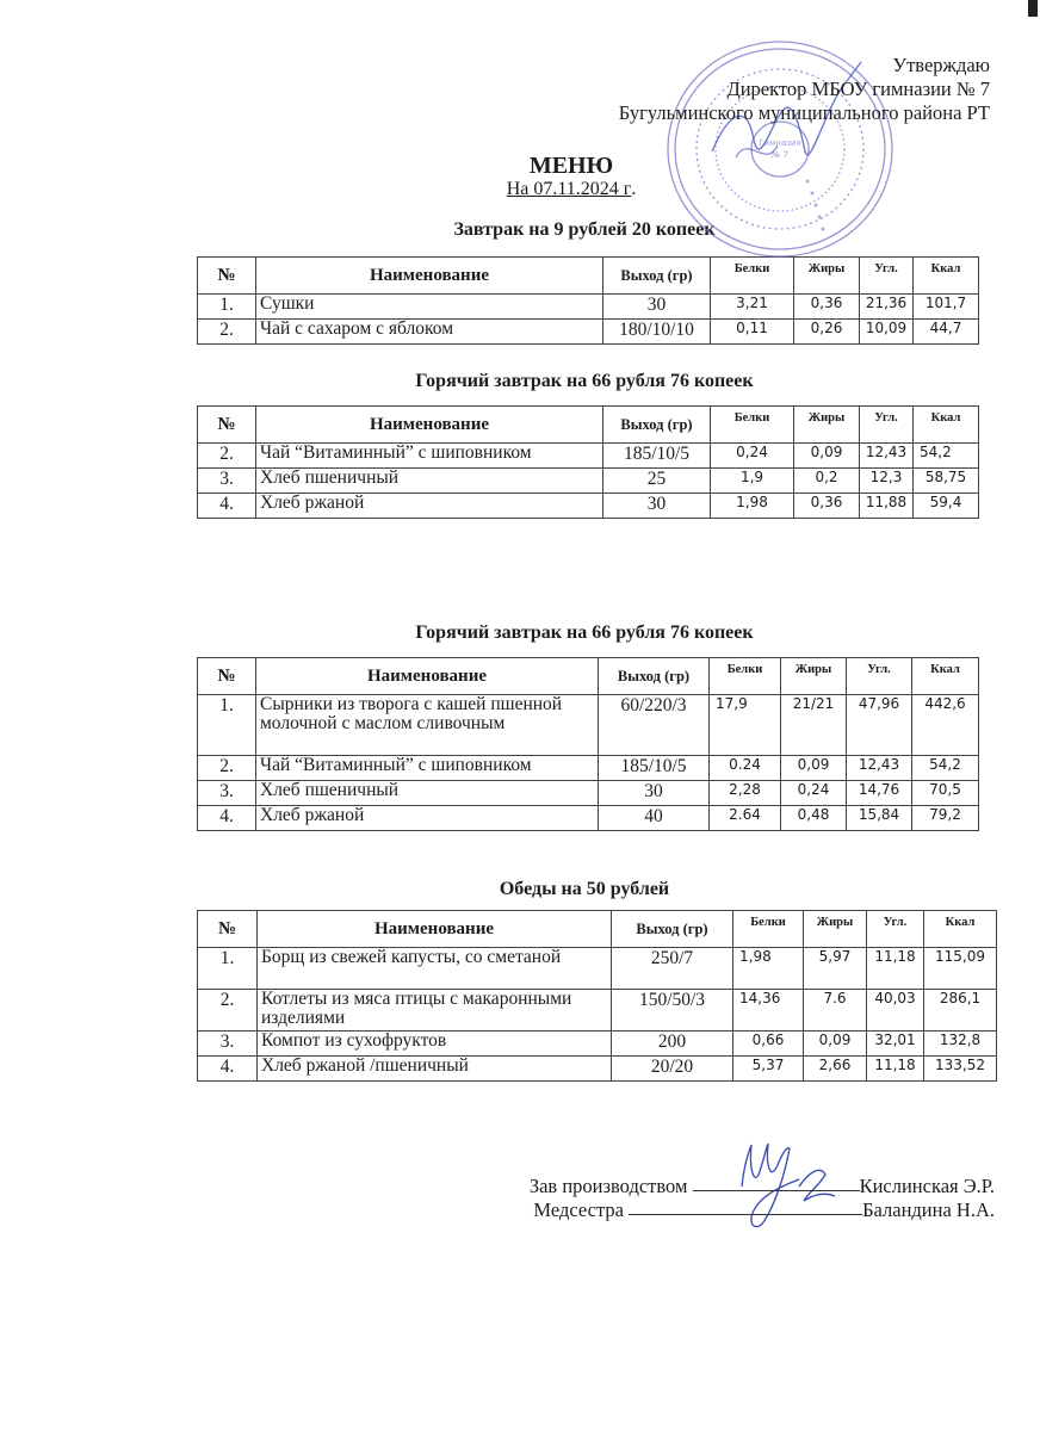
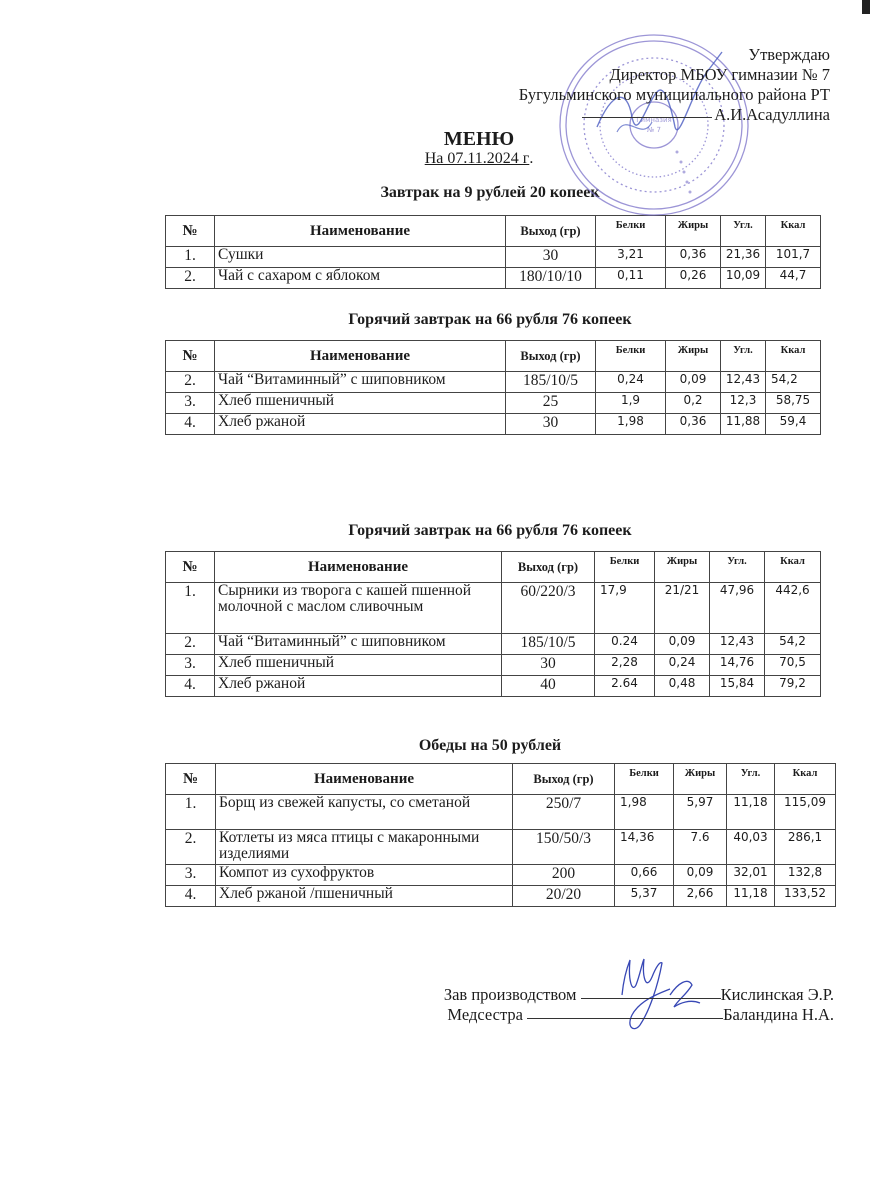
  Гимназия
  № 7
  Утверждаю
  Директор МБОУ гимназии № 7
  Бугульминского муниципального района РТ
+ А.И.Асадуллина
  МЕНЮ
  На 07.11.2024 г.
  Завтрак на 9 рублей 20 копеек
  №	Наименование	Выход (гр)	Белки	Жиры	Угл.	Ккал
  1.	Сушки	30	3,21	0,36	21,36	101,7
  2.	Чай с сахаром с яблоком	180/10/10	0,11	0,26	10,09	44,7
  Горячий завтрак на 66 рубля 76 копеек
  №	Наименование	Выход (гр)	Белки	Жиры	Угл.	Ккал
  2.	Чай “Витаминный” с шиповником	185/10/5	0,24	0,09	12,43	54,2
  3.	Хлеб пшеничный	25	1,9	0,2	12,3	58,75
  4.	Хлеб ржаной	30	1,98	0,36	11,88	59,4
  Горячий завтрак на 66 рубля 76 копеек
  №	Наименование	Выход (гр)	Белки	Жиры	Угл.	Ккал
  1.	Сырники из творога с кашей пшенной молочной с маслом сливочным	60/220/3	17,9	21/21	47,96	442,6
  2.	Чай “Витаминный” с шиповником	185/10/5	0.24	0,09	12,43	54,2
  3.	Хлеб пшеничный	30	2,28	0,24	14,76	70,5
  4.	Хлеб ржаной	40	2.64	0,48	15,84	79,2
  Обеды на 50 рублей
  №	Наименование	Выход (гр)	Белки	Жиры	Угл.	Ккал
  1.	Борщ из свежей капусты, со сметаной	250/7	1,98	5,97	11,18	115,09
  2.	Котлеты из мяса птицы с макаронными изделиями	150/50/3	14,36	7.6	40,03	286,1
  3.	Компот из сухофруктов	200	0,66	0,09	32,01	132,8
  4.	Хлеб ржаной /пшеничный	20/20	5,37	2,66	11,18	133,52
  Зав производством Кислинская Э.Р.
  Медсестра Баландина Н.А.
